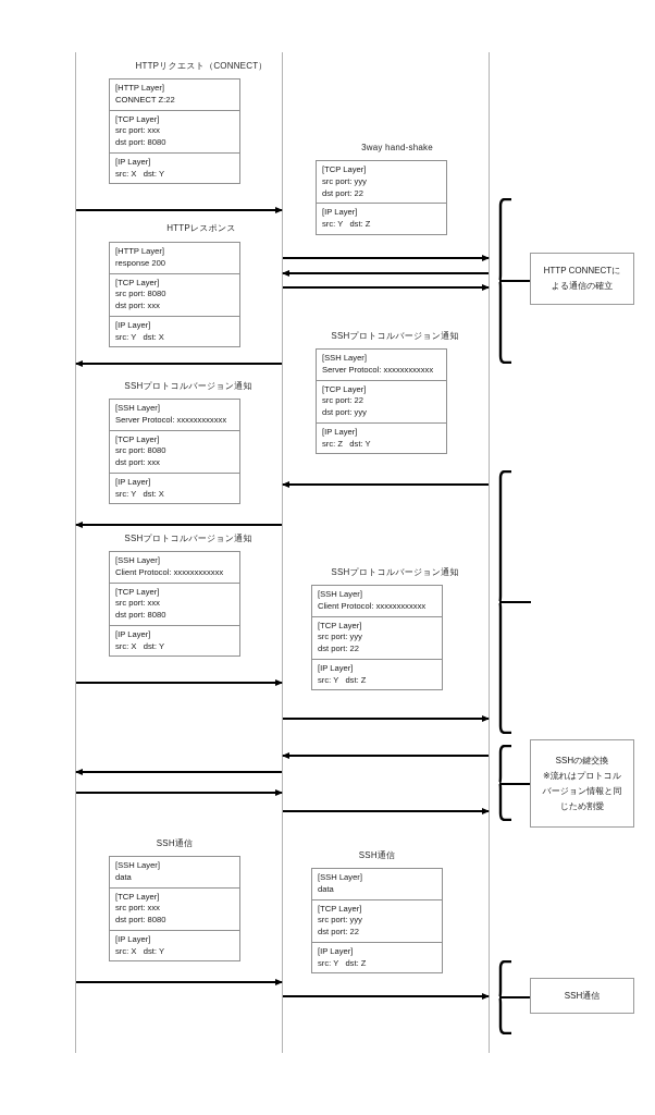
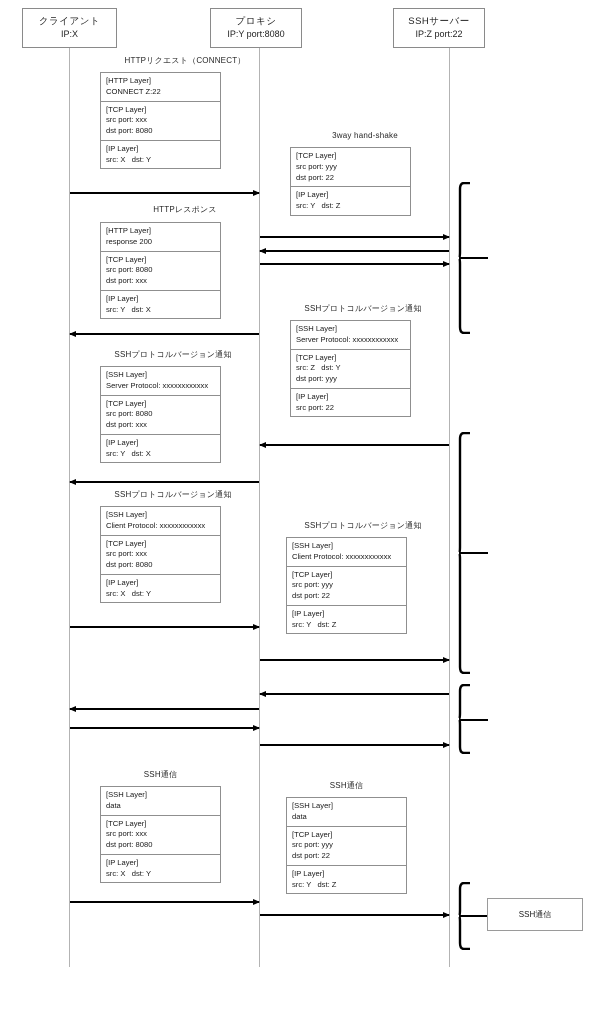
+ クライアント
+ IP:X
+ プロキシ
+ IP:Y port:8080
+ SSHサーバー
+ IP:Z port:22
  HTTPリクエスト（CONNECT）
  [HTTP Layer]
  CONNECT Z:22
  [TCP Layer]
  src port: xxx
  dst port: 8080
  [IP Layer]
  src: X dst: Y
  3way hand-shake
  [TCP Layer]
  src port: yyy
  dst port: 22
  [IP Layer]
  src: Y dst: Z
  HTTPレスポンス
  [HTTP Layer]
  response 200
  [TCP Layer]
  src port: 8080
  dst port: xxx
  [IP Layer]
  src: Y dst: X
  SSHプロトコルバージョン通知
  [SSH Layer]
  Server Protocol: xxxxxxxxxxxx
  [TCP Layer]
- src port: 22
+ src: Z dst: Y
  dst port: yyy
  [IP Layer]
- src: Z dst: Y
+ src port: 22
  SSHプロトコルバージョン通知
  [SSH Layer]
  Server Protocol: xxxxxxxxxxxx
  [TCP Layer]
  src port: 8080
  dst port: xxx
  [IP Layer]
  src: Y dst: X
  SSHプロトコルバージョン通知
  [SSH Layer]
  Client Protocol: xxxxxxxxxxxx
  [TCP Layer]
  src port: xxx
  dst port: 8080
  [IP Layer]
  src: X dst: Y
  SSHプロトコルバージョン通知
  [SSH Layer]
  Client Protocol: xxxxxxxxxxxx
  [TCP Layer]
  src port: yyy
  dst port: 22
  [IP Layer]
  src: Y dst: Z
  SSH通信
  [SSH Layer]
  data
  [TCP Layer]
  src port: xxx
  dst port: 8080
  [IP Layer]
  src: X dst: Y
  SSH通信
  [SSH Layer]
  data
  [TCP Layer]
  src port: yyy
  dst port: 22
  [IP Layer]
  src: Y dst: Z
- HTTP CONNECTに
- よる通信の確立
- SSHの鍵交換
- ※流れはプロトコル
- バージョン情報と同
- じため割愛
  SSH通信
